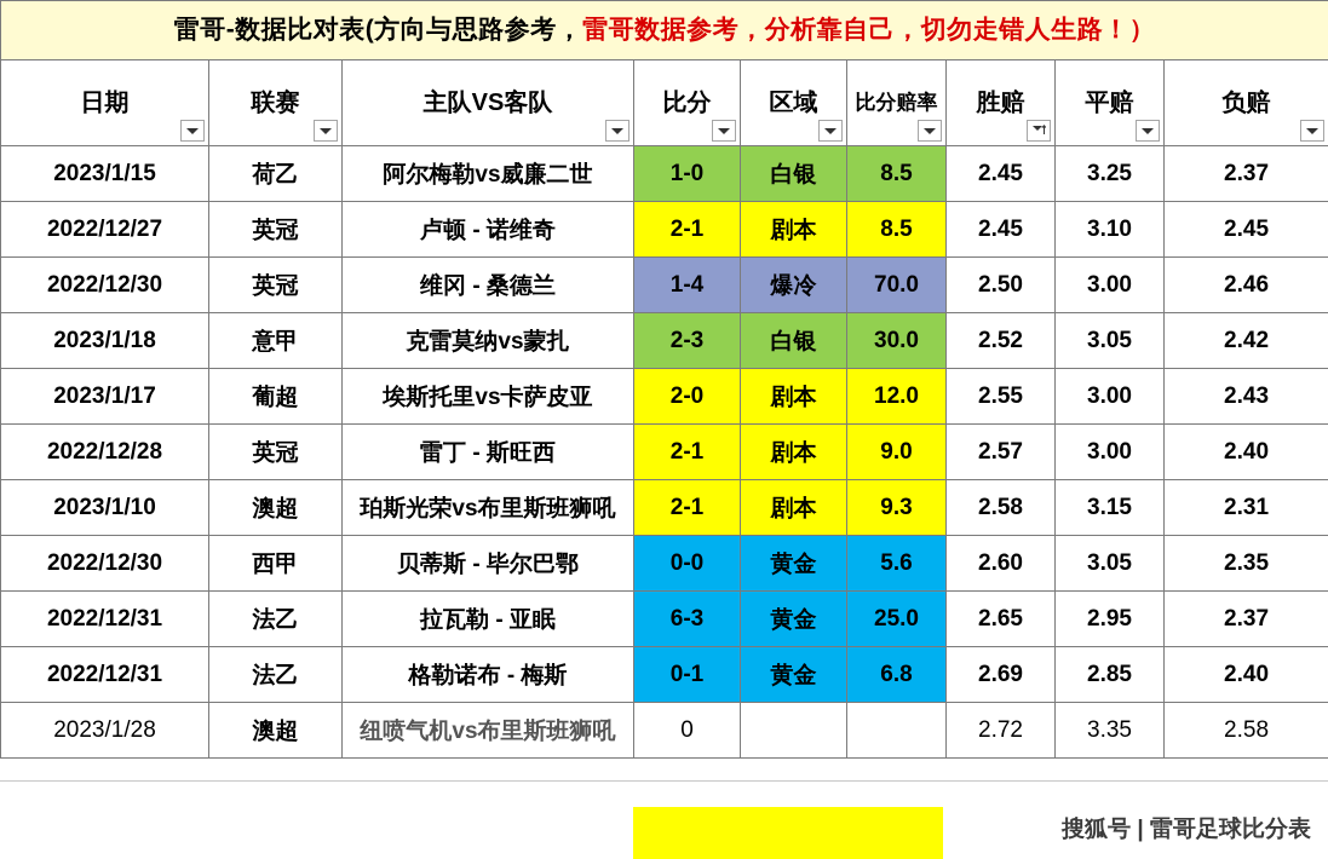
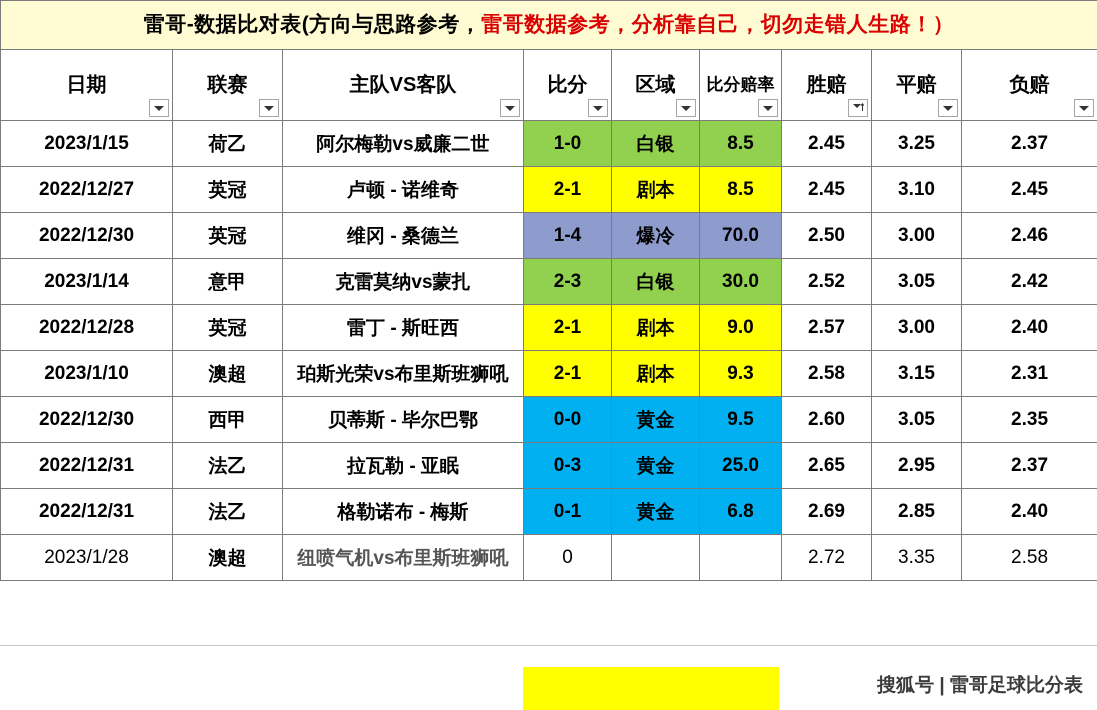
  雷哥-数据比对表(方向与思路参考，雷哥数据参考，分析靠自己，切勿走错人生路！）
  日期	联赛	主队VS客队	比分	区域	比分赔率	胜赔	平赔	负赔
  2023/1/15	荷乙	阿尔梅勒vs威廉二世	1-0	白银	8.5	2.45	3.25	2.37
  2022/12/27	英冠	卢顿 - 诺维奇	2-1	剧本	8.5	2.45	3.10	2.45
  2022/12/30	英冠	维冈 - 桑德兰	1-4	爆冷	70.0	2.50	3.00	2.46
- 2023/1/18	意甲	克雷莫纳vs蒙扎	2-3	白银	30.0	2.52	3.05	2.42
+ 2023/1/14	意甲	克雷莫纳vs蒙扎	2-3	白银	30.0	2.52	3.05	2.42
- 2023/1/17	葡超	埃斯托里vs卡萨皮亚	2-0	剧本	12.0	2.55	3.00	2.43
  2022/12/28	英冠	雷丁 - 斯旺西	2-1	剧本	9.0	2.57	3.00	2.40
  2023/1/10	澳超	珀斯光荣vs布里斯班狮吼	2-1	剧本	9.3	2.58	3.15	2.31
- 2022/12/30	西甲	贝蒂斯 - 毕尔巴鄂	0-0	黄金	5.6	2.60	3.05	2.35
+ 2022/12/30	西甲	贝蒂斯 - 毕尔巴鄂	0-0	黄金	9.5	2.60	3.05	2.35
- 2022/12/31	法乙	拉瓦勒 - 亚眠	6-3	黄金	25.0	2.65	2.95	2.37
+ 2022/12/31	法乙	拉瓦勒 - 亚眠	0-3	黄金	25.0	2.65	2.95	2.37
  2022/12/31	法乙	格勒诺布 - 梅斯	0-1	黄金	6.8	2.69	2.85	2.40
  2023/1/28	澳超	纽喷气机vs布里斯班狮吼	0			2.72	3.35	2.58
  搜狐号 | 雷哥足球比分表
